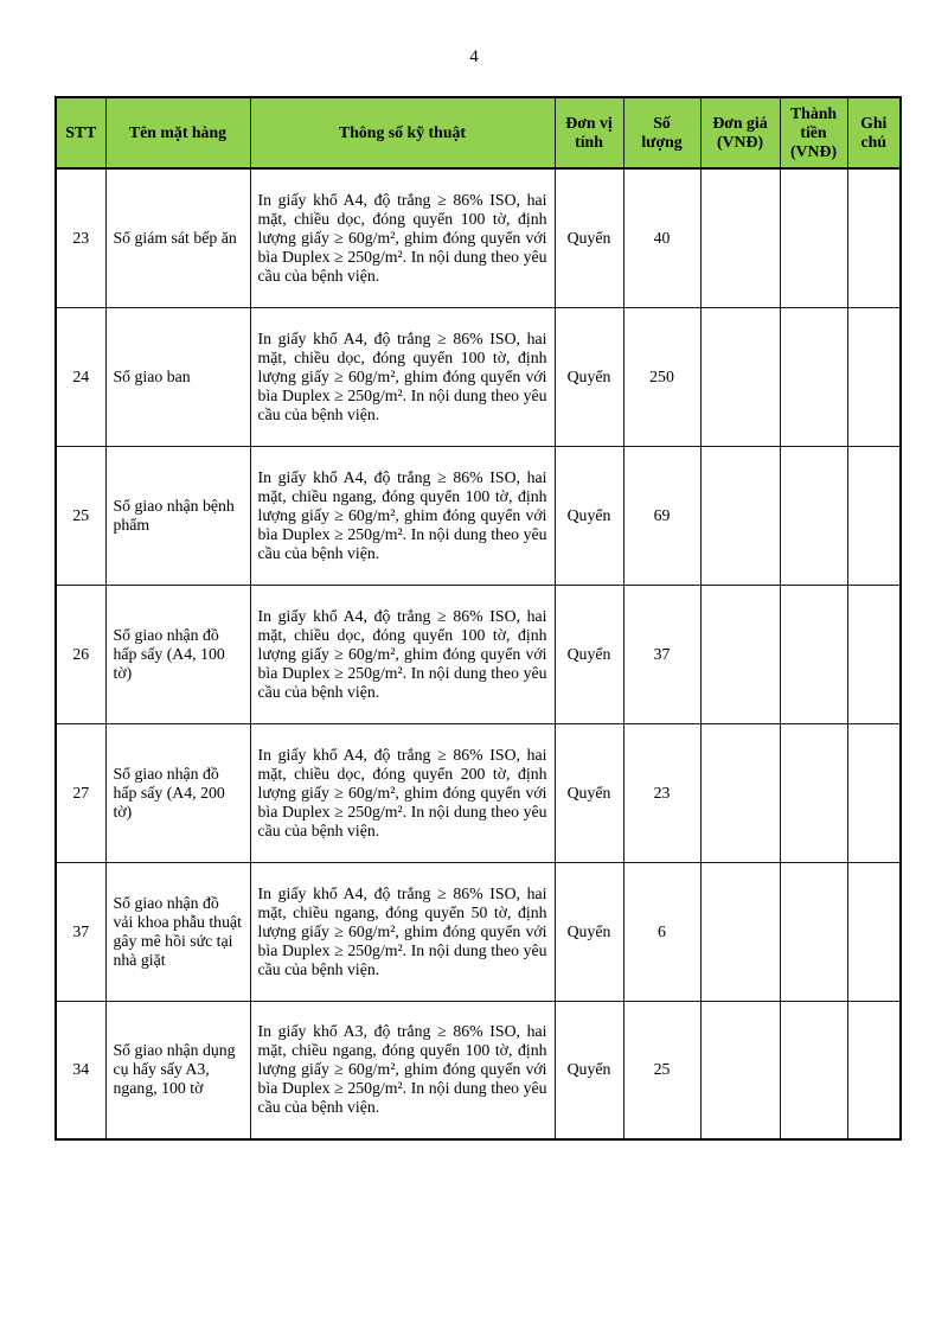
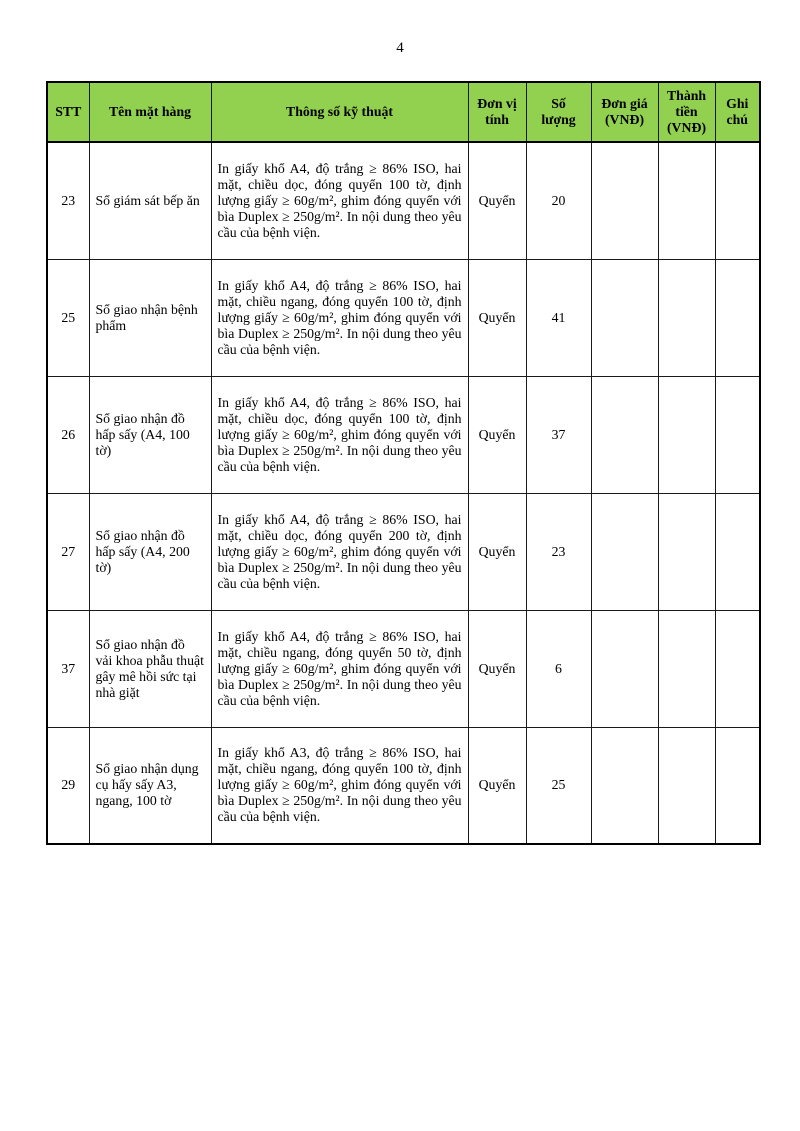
  4
  STT	Tên mặt hàng	Thông số kỹ thuật	Đơn vị tính	Số lượng	Đơn giá (VNĐ)	Thành tiền (VNĐ)	Ghi chú
- 23	Sổ giám sát bếp ăn	In giấy khổ A4, độ trắng ≥ 86% ISO, hai mặt, chiều dọc, đóng quyển 100 tờ, định lượng giấy ≥ 60g/m², ghim đóng quyển với bìa Duplex ≥ 250g/m². In nội dung theo yêu cầu của bệnh viện.	Quyển	40
+ 23	Sổ giám sát bếp ăn	In giấy khổ A4, độ trắng ≥ 86% ISO, hai mặt, chiều dọc, đóng quyển 100 tờ, định lượng giấy ≥ 60g/m², ghim đóng quyển với bìa Duplex ≥ 250g/m². In nội dung theo yêu cầu của bệnh viện.	Quyển	20
- 24	Sổ giao ban	In giấy khổ A4, độ trắng ≥ 86% ISO, hai mặt, chiều dọc, đóng quyển 100 tờ, định lượng giấy ≥ 60g/m², ghim đóng quyển với bìa Duplex ≥ 250g/m². In nội dung theo yêu cầu của bệnh viện.	Quyển	250
- 25	Sổ giao nhận bệnh phẩm	In giấy khổ A4, độ trắng ≥ 86% ISO, hai mặt, chiều ngang, đóng quyển 100 tờ, định lượng giấy ≥ 60g/m², ghim đóng quyển với bìa Duplex ≥ 250g/m². In nội dung theo yêu cầu của bệnh viện.	Quyển	69
+ 25	Sổ giao nhận bệnh phẩm	In giấy khổ A4, độ trắng ≥ 86% ISO, hai mặt, chiều ngang, đóng quyển 100 tờ, định lượng giấy ≥ 60g/m², ghim đóng quyển với bìa Duplex ≥ 250g/m². In nội dung theo yêu cầu của bệnh viện.	Quyển	41
  26	Sổ giao nhận đồ hấp sấy (A4, 100 tờ)	In giấy khổ A4, độ trắng ≥ 86% ISO, hai mặt, chiều dọc, đóng quyển 100 tờ, định lượng giấy ≥ 60g/m², ghim đóng quyển với bìa Duplex ≥ 250g/m². In nội dung theo yêu cầu của bệnh viện.	Quyển	37
  27	Sổ giao nhận đồ hấp sấy (A4, 200 tờ)	In giấy khổ A4, độ trắng ≥ 86% ISO, hai mặt, chiều dọc, đóng quyển 200 tờ, định lượng giấy ≥ 60g/m², ghim đóng quyển với bìa Duplex ≥ 250g/m². In nội dung theo yêu cầu của bệnh viện.	Quyển	23
  37	Sổ giao nhận đồ vải khoa phẫu thuật gây mê hồi sức tại nhà giặt	In giấy khổ A4, độ trắng ≥ 86% ISO, hai mặt, chiều ngang, đóng quyển 50 tờ, định lượng giấy ≥ 60g/m², ghim đóng quyển với bìa Duplex ≥ 250g/m². In nội dung theo yêu cầu của bệnh viện.	Quyển	6
- 34	Sổ giao nhận dụng cụ hấy sấy A3, ngang, 100 tờ	In giấy khổ A3, độ trắng ≥ 86% ISO, hai mặt, chiều ngang, đóng quyển 100 tờ, định lượng giấy ≥ 60g/m², ghim đóng quyển với bìa Duplex ≥ 250g/m². In nội dung theo yêu cầu của bệnh viện.	Quyển	25
+ 29	Sổ giao nhận dụng cụ hấy sấy A3, ngang, 100 tờ	In giấy khổ A3, độ trắng ≥ 86% ISO, hai mặt, chiều ngang, đóng quyển 100 tờ, định lượng giấy ≥ 60g/m², ghim đóng quyển với bìa Duplex ≥ 250g/m². In nội dung theo yêu cầu của bệnh viện.	Quyển	25
